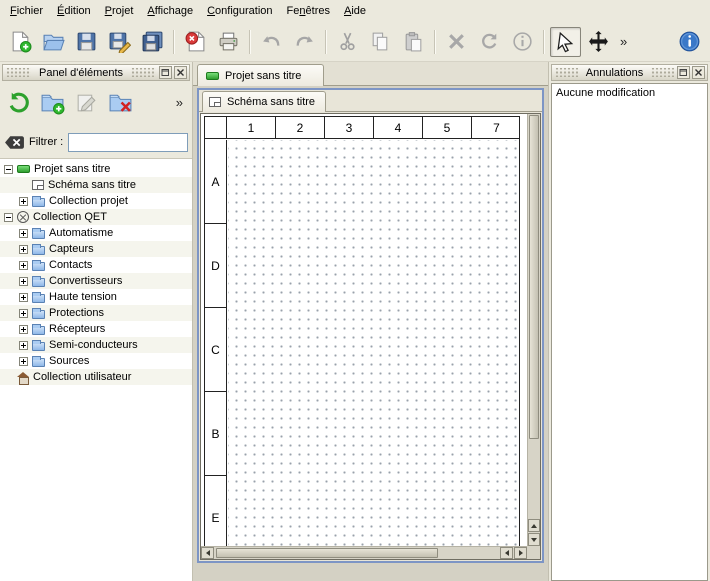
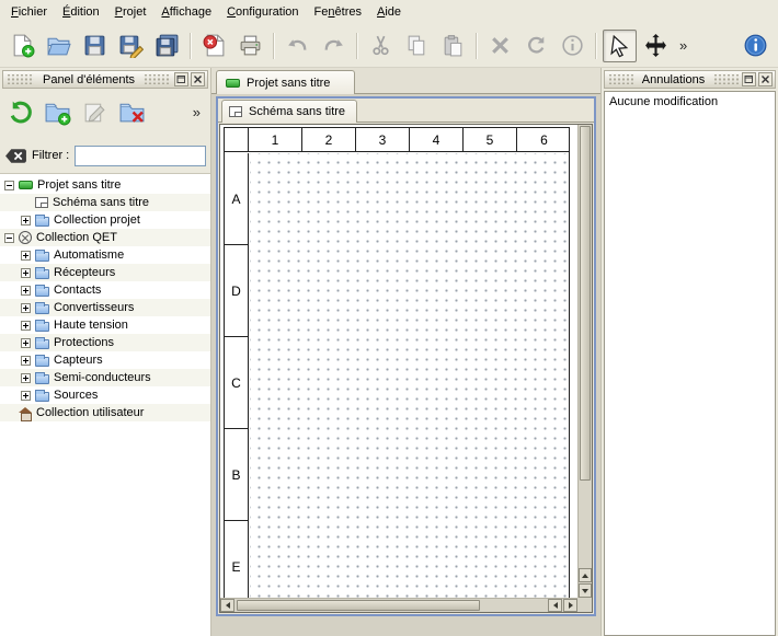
  Fichier
  Édition
  Projet
  Affichage
  Configuration
  Fenêtres
  Aide
  »
  Panel d'éléments
  »
  Filtrer :
  Projet sans titre
  Schéma sans titre
  Collection projet
  Collection QET
  Automatisme
- Capteurs
+ Récepteurs
  Contacts
  Convertisseurs
  Haute tension
  Protections
- Récepteurs
+ Capteurs
  Semi-conducteurs
  Sources
  Collection utilisateur
  Projet sans titre
  Schéma sans titre
  1
  2
  3
  4
  5
- 7
+ 6
  A
  D
  C
  B
  E
  Annulations
  Aucune modification
